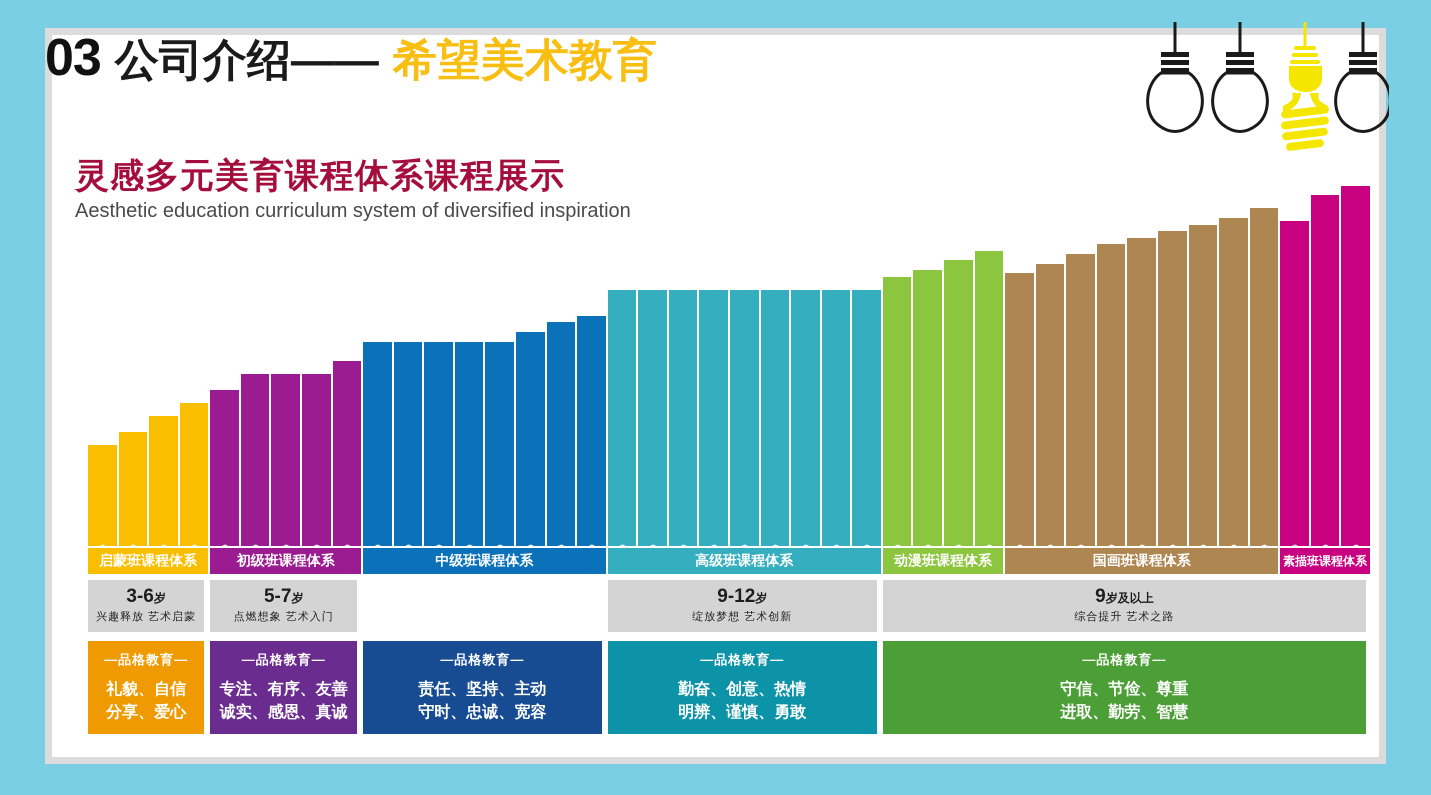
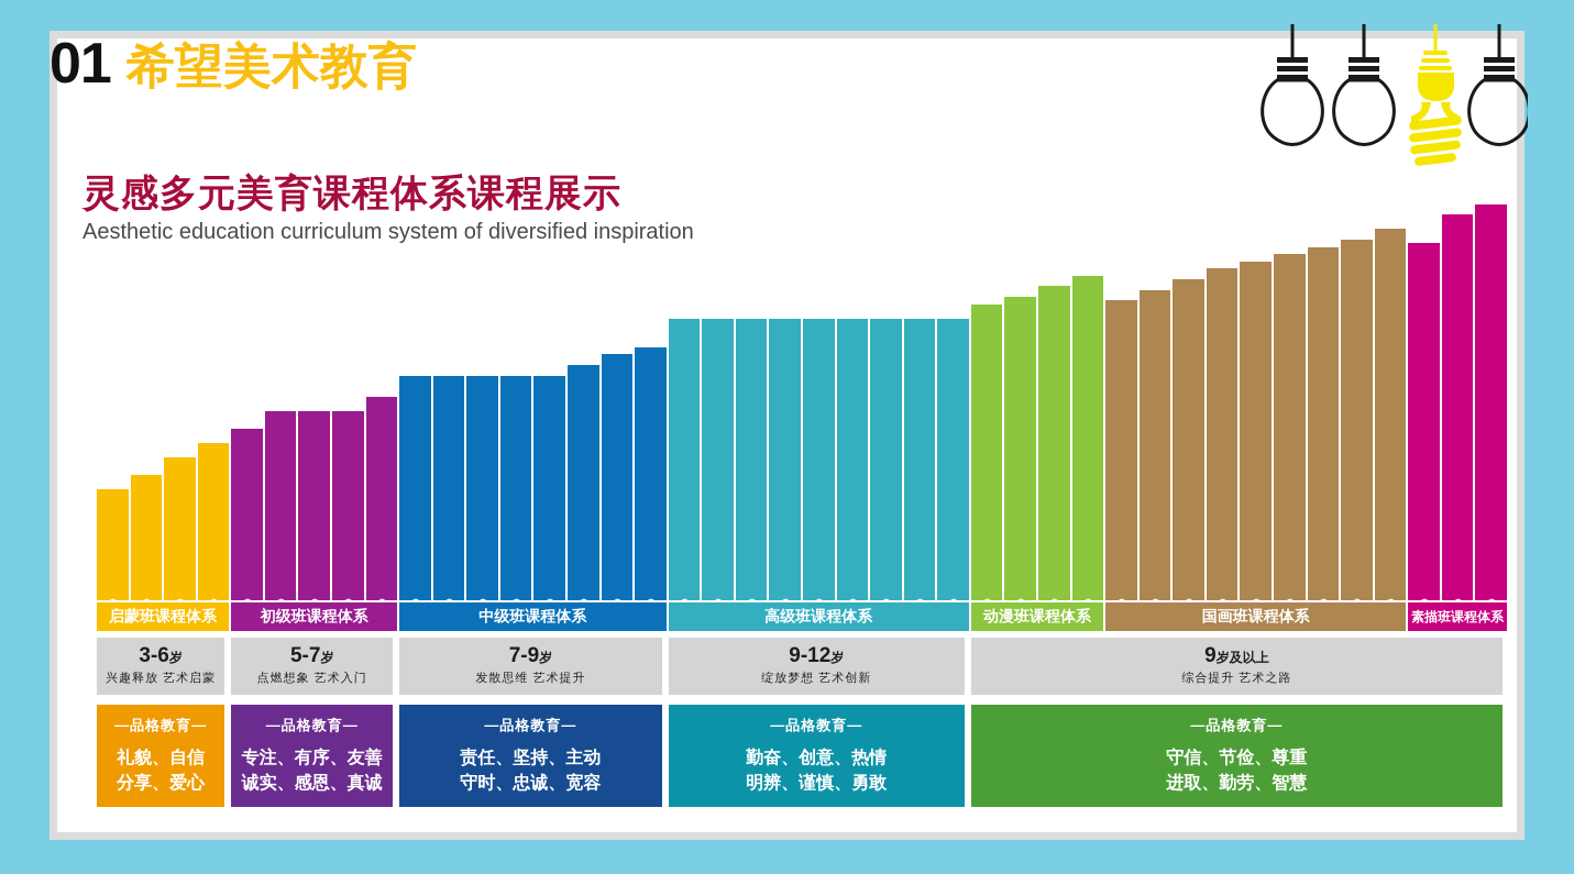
- 03
+ 01
- 公司介绍——
  希望美术教育
  灵感多元美育课程体系课程展示
  Aesthetic education curriculum system of diversified inspiration
  启蒙班课程体系
  初级班课程体系
  中级班课程体系
  高级班课程体系
  动漫班课程体系
  国画班课程体系
  素描班课程体系
  3-6岁
  兴趣释放 艺术启蒙
  5-7岁
  点燃想象 艺术入门
+ 7-9岁
+ 发散思维 艺术提升
  9-12岁
  绽放梦想 艺术创新
  9岁及以上
  综合提升 艺术之路
  —品格教育—
  礼貌、自信
  分享、爱心
  —品格教育—
  专注、有序、友善
  诚实、感恩、真诚
  —品格教育—
  责任、坚持、主动
  守时、忠诚、宽容
  —品格教育—
  勤奋、创意、热情
  明辨、谨慎、勇敢
  —品格教育—
  守信、节俭、尊重
  进取、勤劳、智慧
